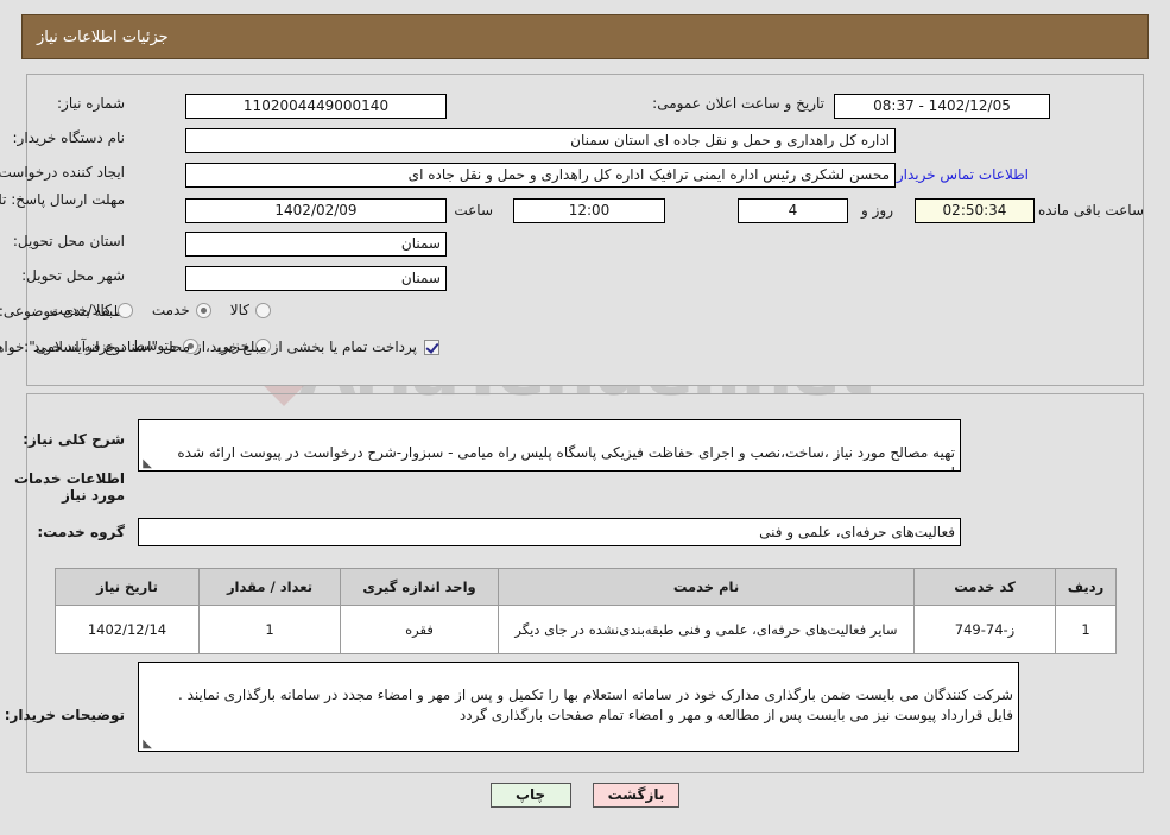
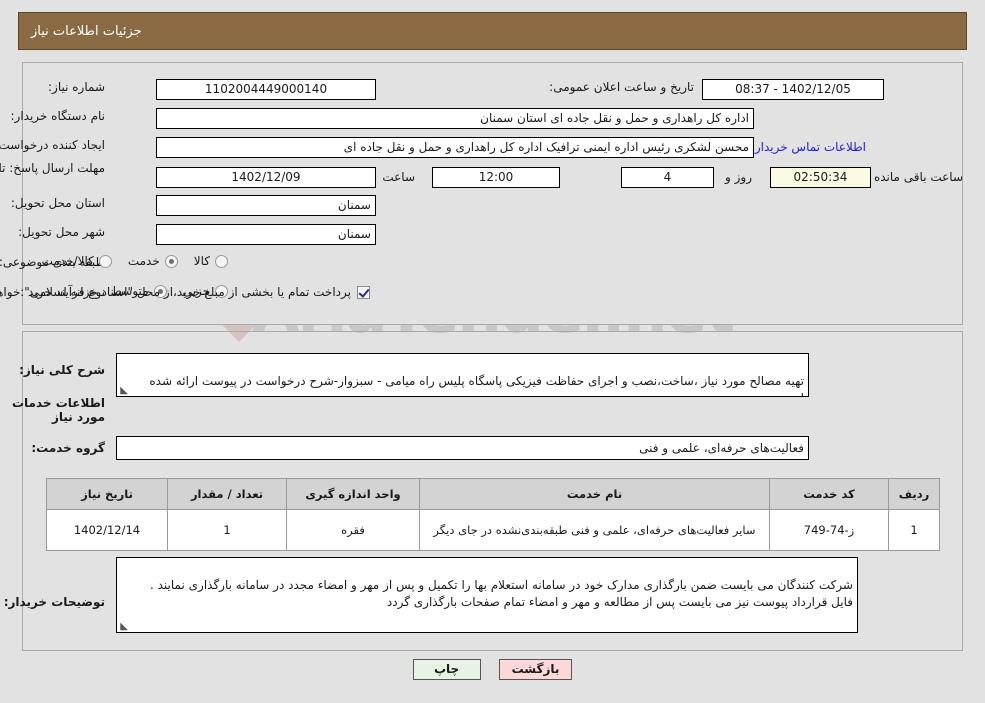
  جزئیات اطلاعات نیاز
  شماره نیاز:
  1102004449000140
  تاریخ و ساعت اعلان عمومی:
  08:37 - 1402/12/05
  نام دستگاه خریدار:
  اداره کل راهداری و حمل و نقل جاده ای استان سمنان
  ایجاد کننده درخواست
  محسن لشکری رئیس اداره ایمنی ترافیک اداره کل راهداری و حمل و نقل جاده ای
  اطلاعات تماس خریدار
  مهلت ارسال پاسخ: تا
- 1402/02/09
+ 1402/12/09
  ساعت
  12:00
  4
  روز و
  02:50:34
  ساعت باقی مانده
  استان محل تحویل:
  سمنان
  شهر محل تحویل:
  سمنان
  بقه بندی موضوعی:
  کالا
  خدمت
  کالا/خدمت
  نوع فرآیند خرید :
  جزیی
  متوسط
  پرداخت تمام یا بخشی از مبلغ خرید،از محل "اسناد خزانه اسلامی" خواه
  شرح کلی نیاز:
  تهیه مصالح مورد نیاز ،ساخت،نصب و اجرای حفاظت فیزیکی پاسگاه پلیس راه میامی - سبزوار-شرح درخواست در پیوست ارائه شده
  ◣
  اطلاعات خدمات مورد نیاز
  گروه خدمت:
  فعالیت‌های حرفه‌ای، علمی و فنی
  ردیف	کد خدمت	نام خدمت	واحد اندازه گیری	تعداد / مقدار	تاریخ نیاز
  1	ز-74-749	سایر فعالیت‌های حرفه‌ای، علمی و فنی طبقه‌بندی‌نشده در جای دیگر	فقره	1	1402/12/14
  توضیحات خریدار:
  شرکت کنندگان می بایست ضمن بارگذاری مدارک خود در سامانه استعلام بها را تکمیل و پس از مهر و امضاء مجدد در سامانه بارگذاری نمایند .
  فایل قرارداد پیوست نیز می بایست پس از مطالعه و مهر و امضاء تمام صفحات بارگذاری گردد
  ◣
  بازگشت
  چاپ
